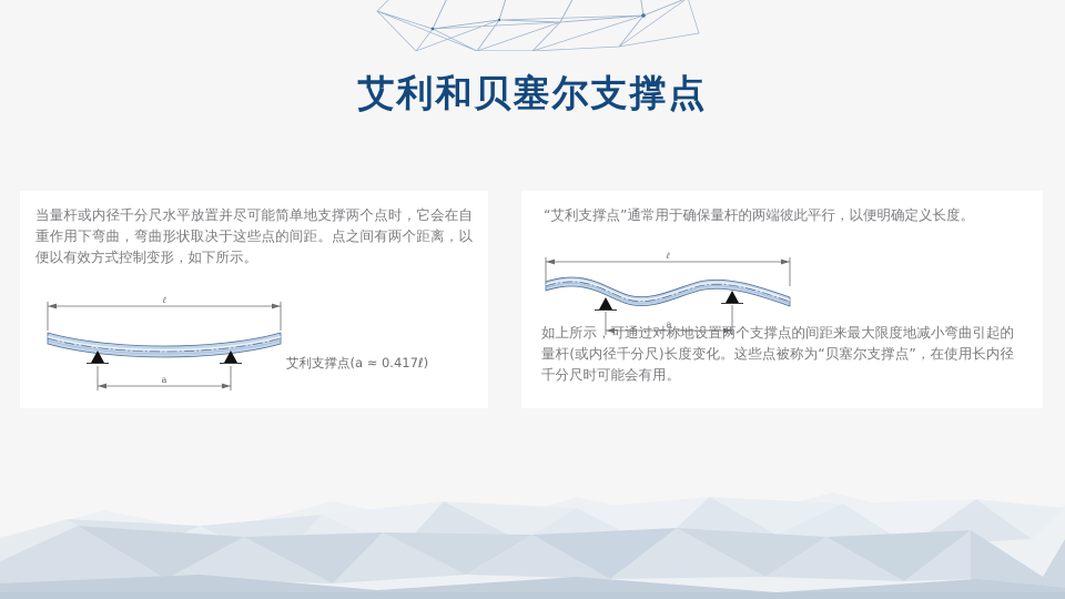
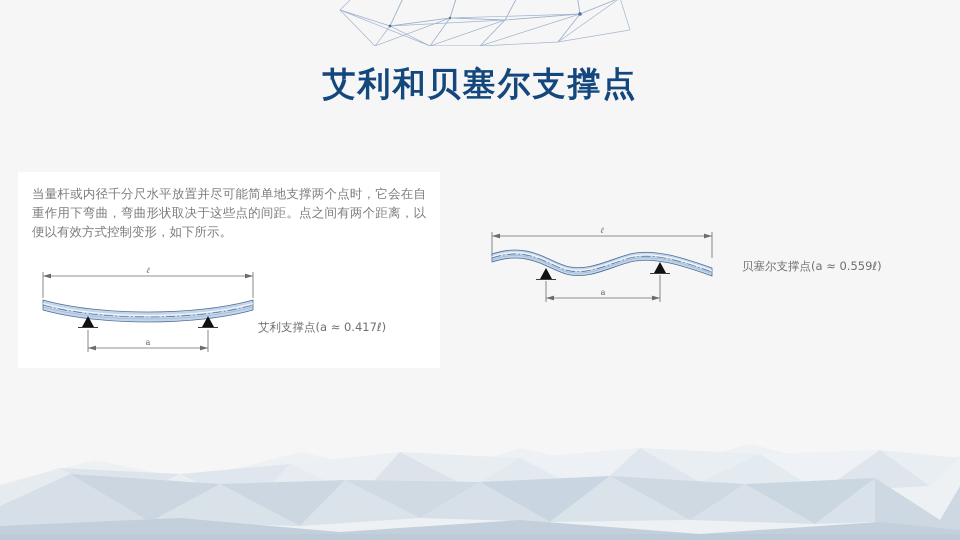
  艾利和贝塞尔支撑点
  当量杆或内径千分尺水平放置并尽可能简单地支撑两个点时，它会在自重作用下弯曲，弯曲形状取决于这些点的间距。点之间有两个距离，以便以有效方式控制变形，如下所示。
  ℓ
  a
  艾利支撑点(a ≈ 0.417ℓ)
- “艾利支撑点”通常用于确保量杆的两端彼此平行，以便明确定义长度。
- 如上所示，可通过对称地设置两个支撑点的间距来最大限度地减小弯曲引起的量杆(或内径千分尺)长度变化。这些点被称为“贝塞尔支撑点”，在使用长内径千分尺时可能会有用。
  ℓ
  a
+ 贝塞尔支撑点(a ≈ 0.559ℓ)
